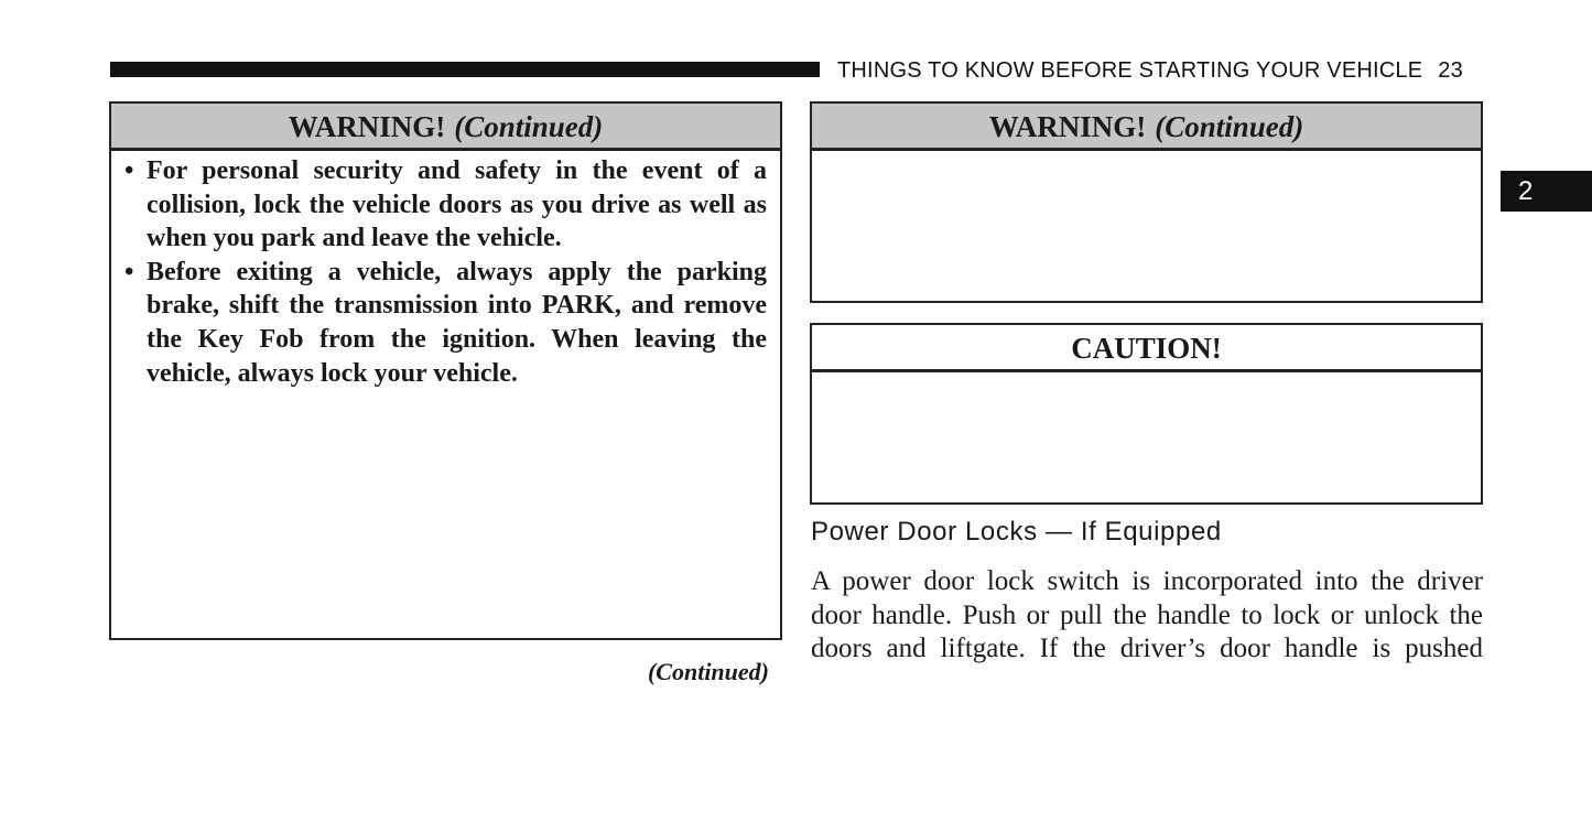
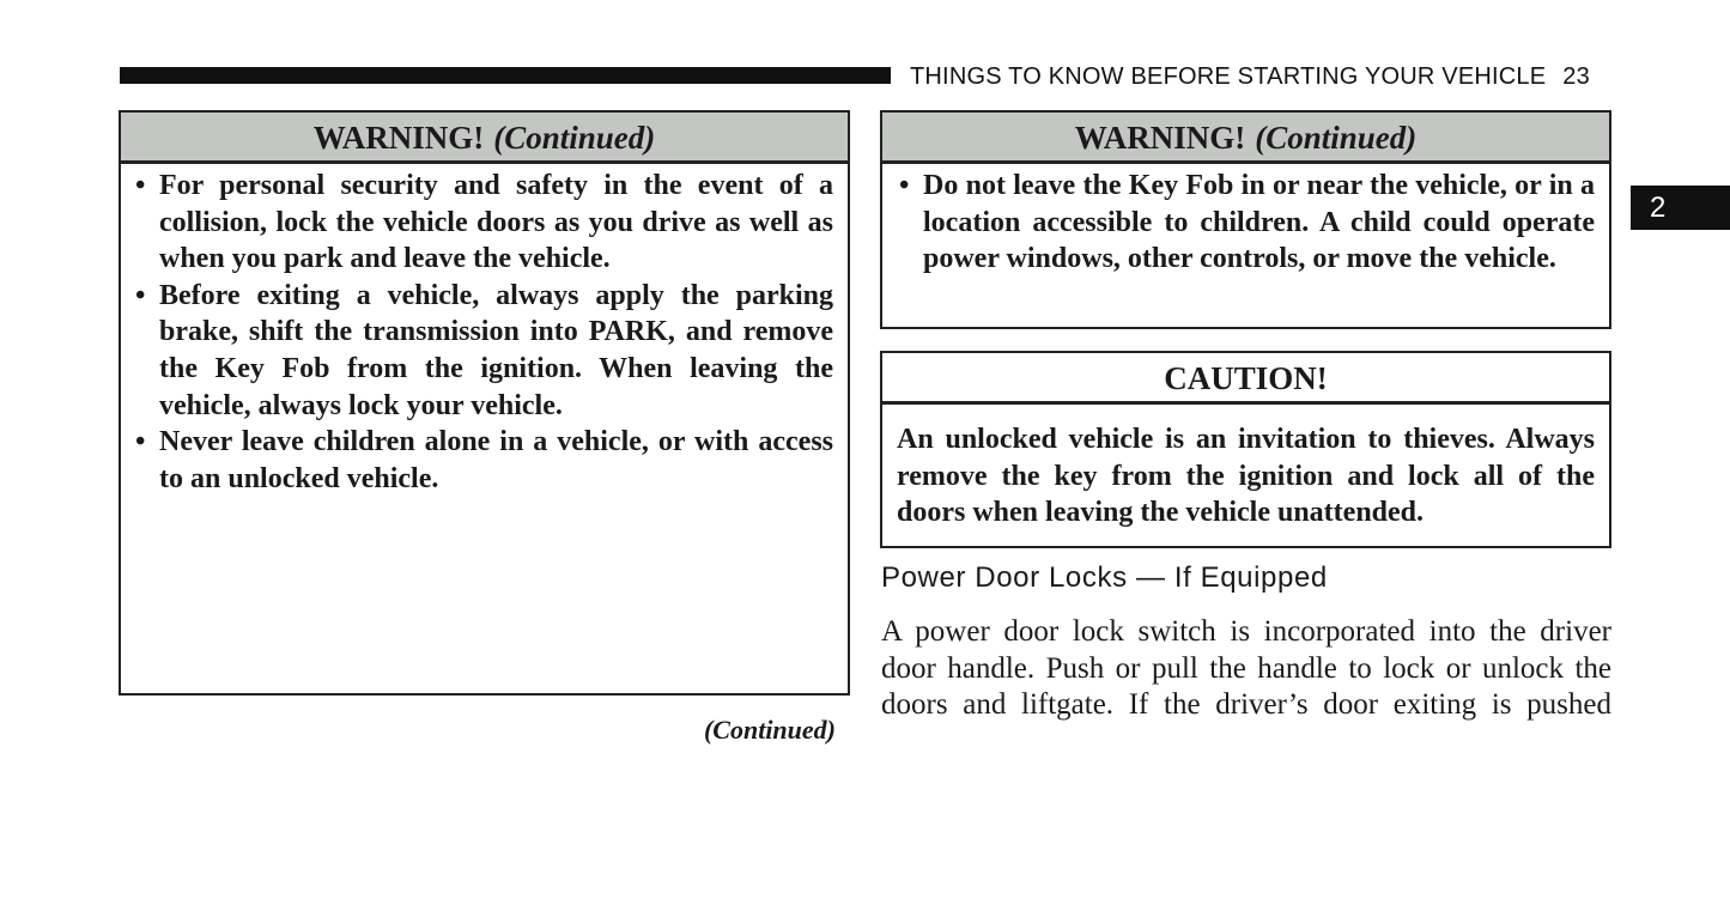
  THINGS TO KNOW BEFORE STARTING YOUR VEHICLE 23
  2
  WARNING! (Continued)
  For personal security and safety in the event of a collision, lock the vehicle doors as you drive as well as when you park and leave the vehicle.
  Before exiting a vehicle, always apply the parking brake, shift the transmission into PARK, and remove the Key Fob from the ignition. When leaving the vehicle, always lock your vehicle.
+ Never leave children alone in a vehicle, or with access to an unlocked vehicle.
  (Continued)
  WARNING! (Continued)
+ Do not leave the Key Fob in or near the vehicle, or in a location accessible to children. A child could operate power windows, other controls, or move the vehicle.
  CAUTION!
+ An unlocked vehicle is an invitation to thieves. Always remove the key from the ignition and lock all of the doors when leaving the vehicle unattended.
  Power Door Locks — If Equipped
- A power door lock switch is incorporated into the driver door handle. Push or pull the handle to lock or unlock the doors and liftgate. If the driver’s door handle is pushed
+ A power door lock switch is incorporated into the driver door handle. Push or pull the handle to lock or unlock the doors and liftgate. If the driver’s door exiting is pushed
